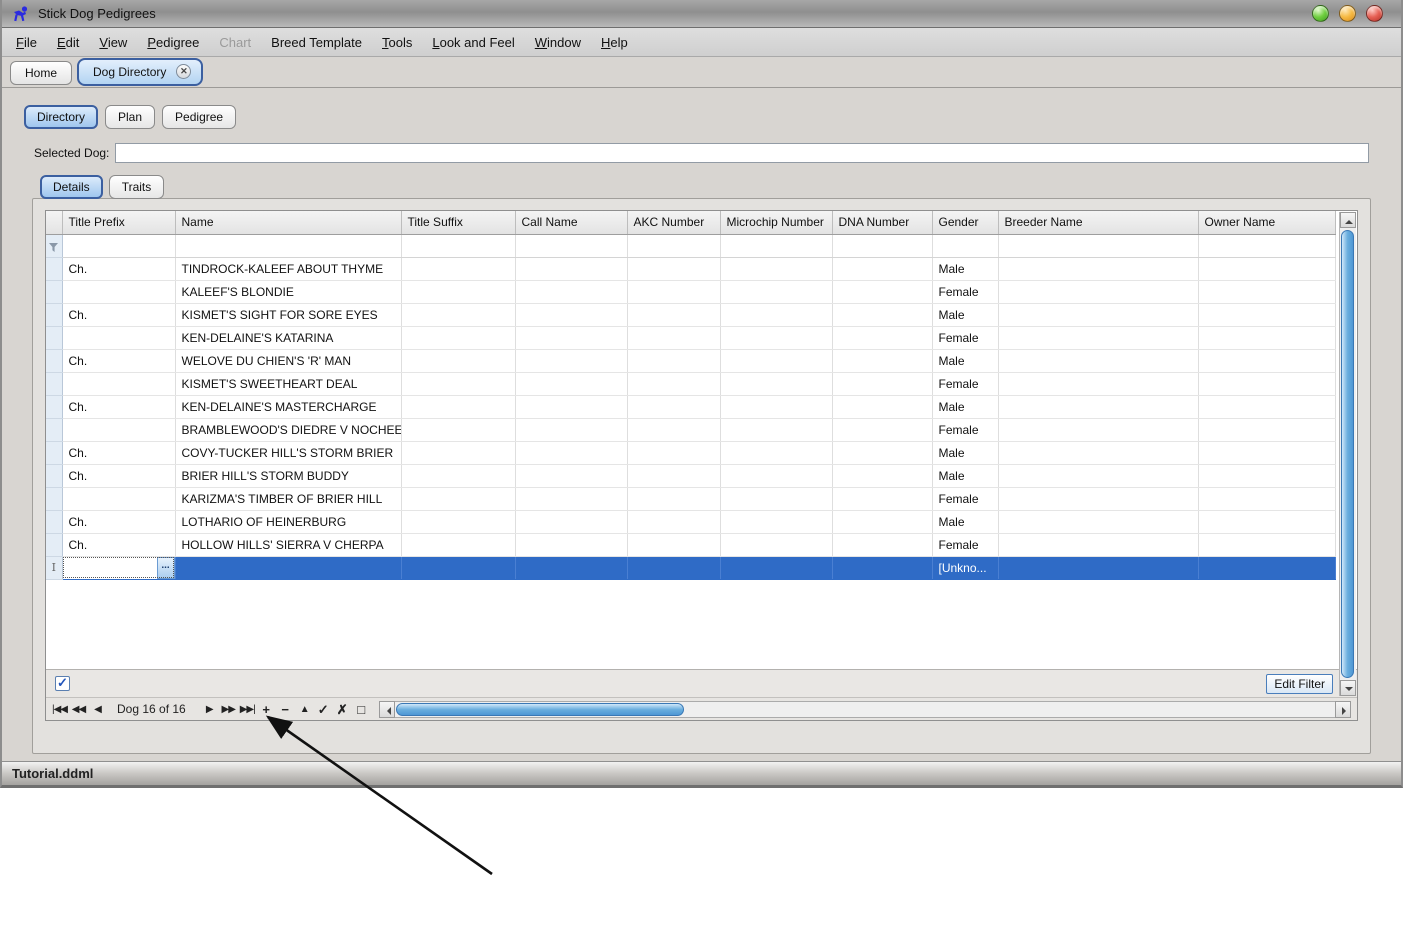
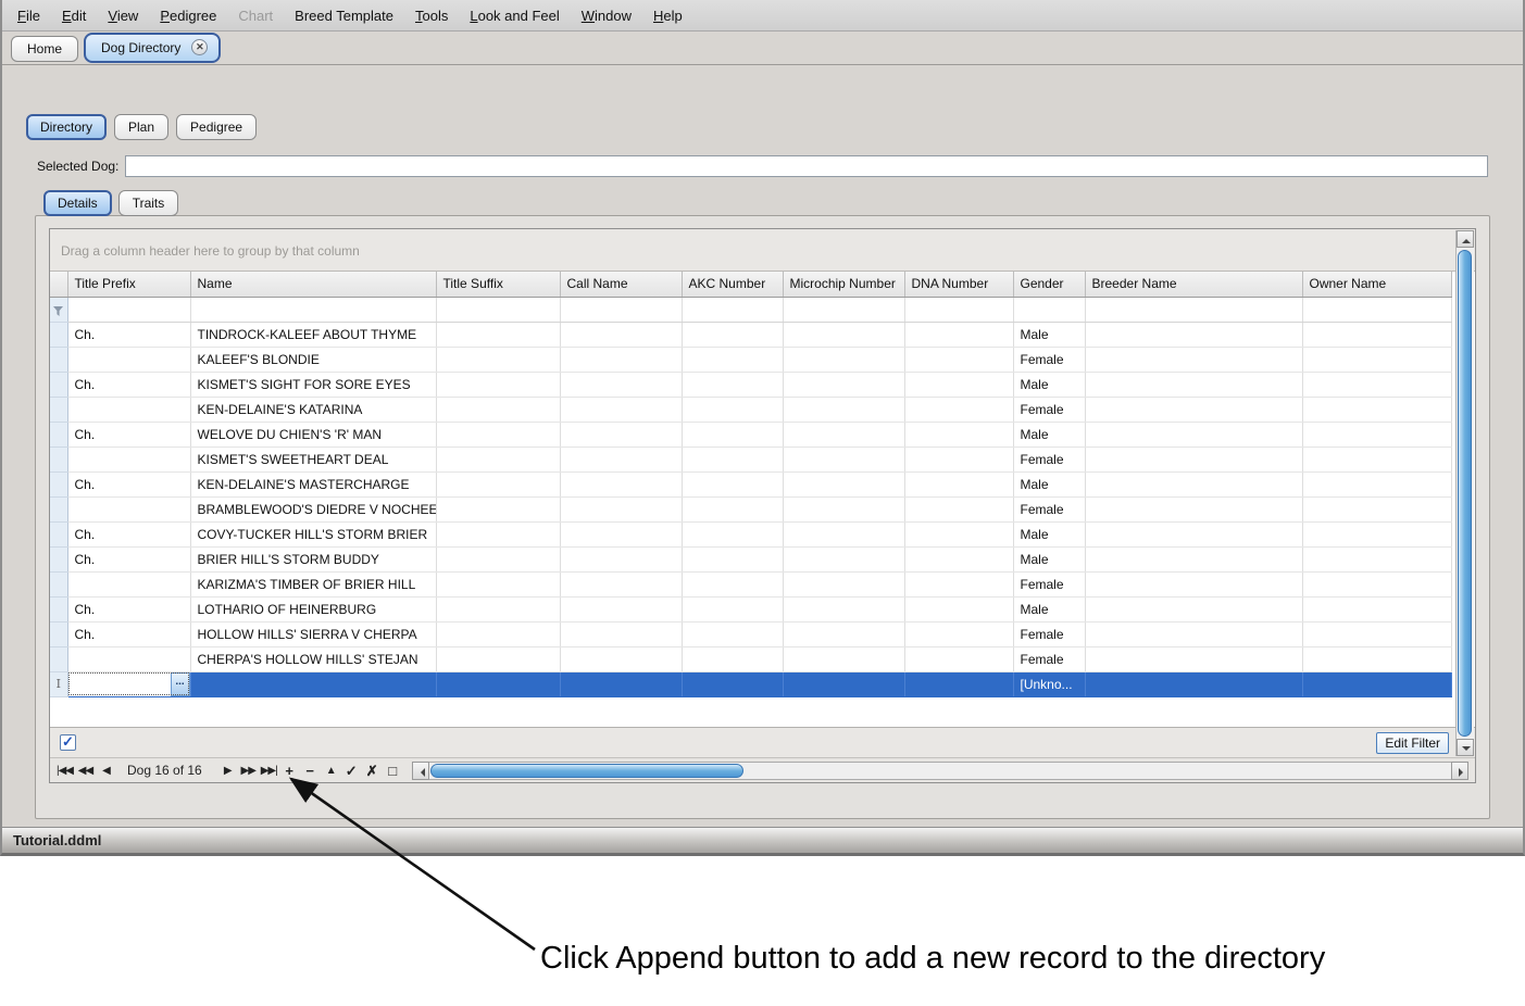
- Stick Dog Pedigrees
  File
  Edit
  View
  Pedigree
  Chart
  Breed Template
  Tools
  Look and Feel
  Window
  Help
  Home
  Dog Directory
  ✕
  Directory
  Plan
  Pedigree
  Selected Dog:
  Details
  Traits
+ Drag a column header here to group by that column
  		Title Prefix	Name	Title Suffix	Call Name	AKC Number	Microchip Number	DNA Number	Gender	Breeder Name	Owner Name
  	Ch.	TINDROCK-KALEEF ABOUT THYME						Male
  		KALEEF'S BLONDIE						Female
  	Ch.	KISMET'S SIGHT FOR SORE EYES						Male
  		KEN-DELAINE'S KATARINA						Female
  	Ch.	WELOVE DU CHIEN'S 'R' MAN						Male
  		KISMET'S SWEETHEART DEAL						Female
  	Ch.	KEN-DELAINE'S MASTERCHARGE						Male
  		BRAMBLEWOOD'S DIEDRE V NOCHEE						Female
  	Ch.	COVY-TUCKER HILL'S STORM BRIER						Male
  	Ch.	BRIER HILL'S STORM BUDDY						Male
  		KARIZMA'S TIMBER OF BRIER HILL						Female
  	Ch.	LOTHARIO OF HEINERBURG						Male
  	Ch.	HOLLOW HILLS' SIERRA V CHERPA						Female
+ 		CHERPA'S HOLLOW HILLS' STEJAN						Female
  I	...							[Unkno...
  Edit Filter
  |◀◀
  ◀◀
  ◀
  Dog 16 of 16
  ▶
  ▶▶
  ▶▶|
  +
  −
  ▲
  ✓
  ✗
  □
  Tutorial.ddml
+ Click Append button to add a new record to the directory
